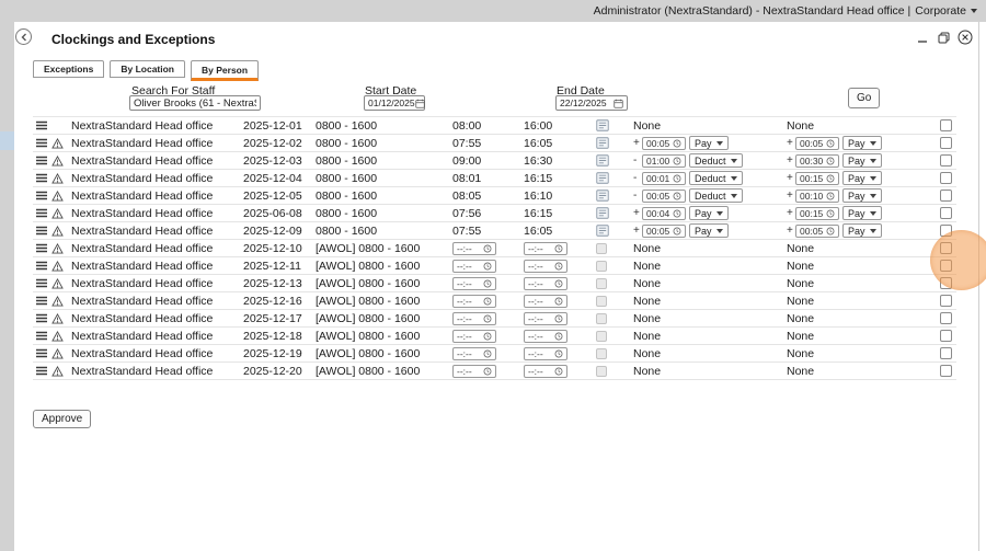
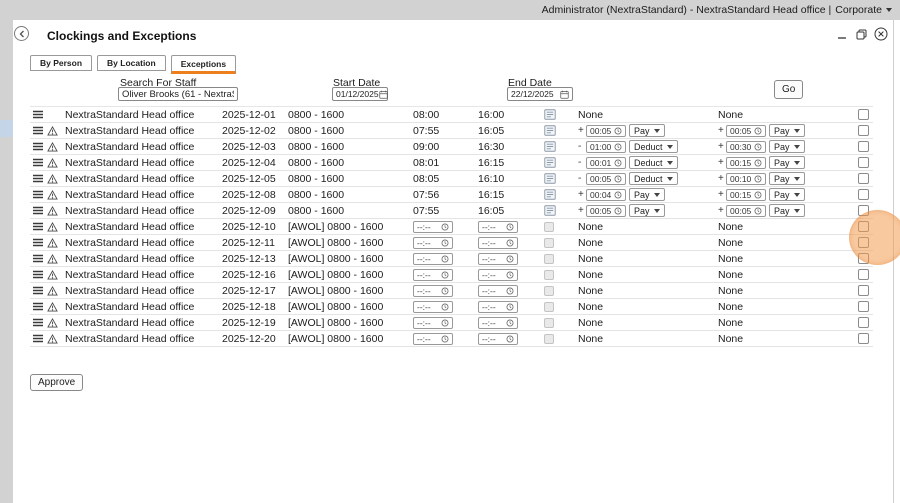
  Administrator (NextraStandard) - NextraStandard Head office |
  Corporate
  Clockings and Exceptions
- Exceptions
+ By Person
  By Location
- By Person
+ Exceptions
  Search For Staff
  Oliver Brooks (61 - Nextra
  Start Date
  01/12/2025
  End Date
  22/12/2025
  Go
  NextraStandard Head office
  2025-12-01
  0800 - 1600
  08:00
  16:00
  None
  None
  NextraStandard Head office
  2025-12-02
  0800 - 1600
  07:55
  16:05
  +
  00:05
  Pay
  +
  00:05
  Pay
  NextraStandard Head office
  2025-12-03
  0800 - 1600
  09:00
  16:30
  -
  01:00
  Deduct
  +
  00:30
  Pay
  NextraStandard Head office
  2025-12-04
  0800 - 1600
  08:01
  16:15
  -
  00:01
  Deduct
  +
  00:15
  Pay
  NextraStandard Head office
  2025-12-05
  0800 - 1600
  08:05
  16:10
  -
  00:05
  Deduct
  +
  00:10
  Pay
  NextraStandard Head office
- 2025-06-08
+ 2025-12-08
  0800 - 1600
  07:56
  16:15
  +
  00:04
  Pay
  +
  00:15
  Pay
  NextraStandard Head office
  2025-12-09
  0800 - 1600
  07:55
  16:05
  +
  00:05
  Pay
  +
  00:05
  Pay
  NextraStandard Head office
  2025-12-10
  [AWOL] 0800 - 1600
  --:--
  --:--
  None
  None
  NextraStandard Head office
  2025-12-11
  [AWOL] 0800 - 1600
  --:--
  --:--
  None
  None
  NextraStandard Head office
  2025-12-13
  [AWOL] 0800 - 1600
  --:--
  --:--
  None
  None
  NextraStandard Head office
  2025-12-16
  [AWOL] 0800 - 1600
  --:--
  --:--
  None
  None
  NextraStandard Head office
  2025-12-17
  [AWOL] 0800 - 1600
  --:--
  --:--
  None
  None
  NextraStandard Head office
  2025-12-18
  [AWOL] 0800 - 1600
  --:--
  --:--
  None
  None
  NextraStandard Head office
  2025-12-19
  [AWOL] 0800 - 1600
  --:--
  --:--
  None
  None
  NextraStandard Head office
  2025-12-20
  [AWOL] 0800 - 1600
  --:--
  --:--
  None
  None
  Approve
